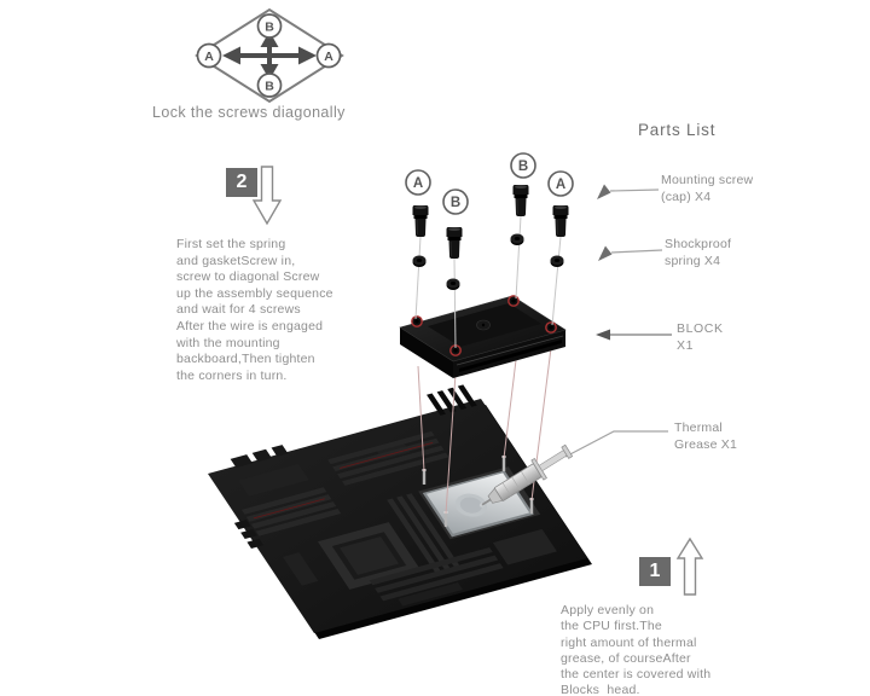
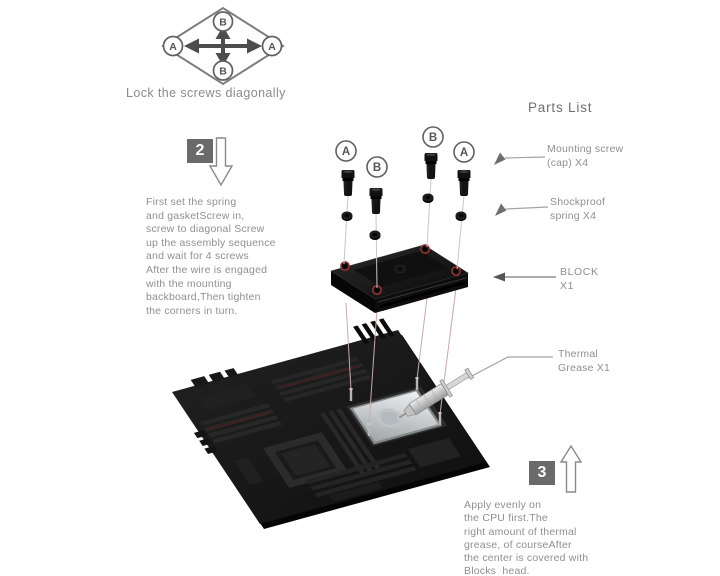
  B
  A
  A
  B
  A
  B
  B
  A
  Lock the screws diagonally
  2
  First set the spring
  and gasketScrew in,
  screw to diagonal Screw
  up the assembly sequence
  and wait for 4 screws
  After the wire is engaged
  with the mounting
  backboard,Then tighten
  the corners in turn.
  Parts List
  Mounting screw
  (cap) X4
  Shockproof
  spring X4
  BLOCK
  X1
  Thermal
  Grease X1
- 1
+ 3
  Apply evenly on
  the CPU first.The
  right amount of thermal
  grease, of courseAfter
  the center is covered with
  Blocks head.
